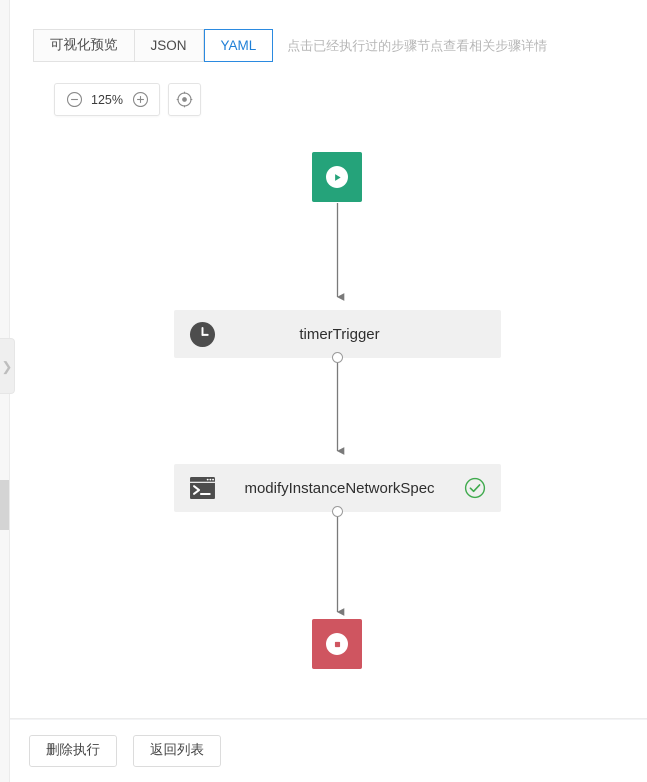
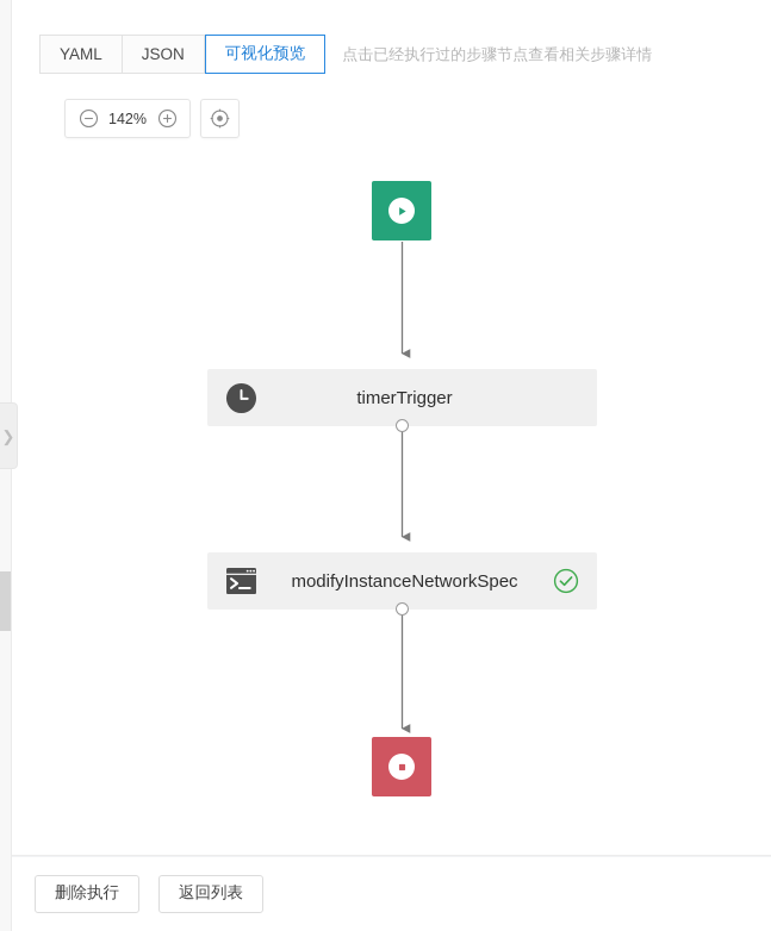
  ❯
- 可视化预览
+ YAML
  JSON
- YAML
+ 可视化预览
  点击已经执行过的步骤节点查看相关步骤详情
- 125%
+ 142%
  timerTrigger
  modifyInstanceNetworkSpec
  删除执行
  返回列表
